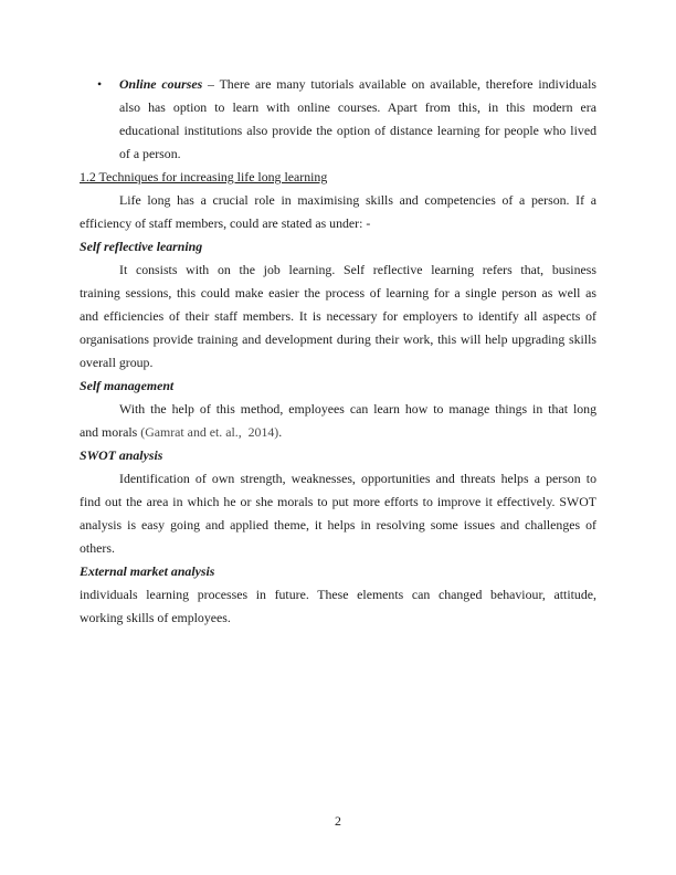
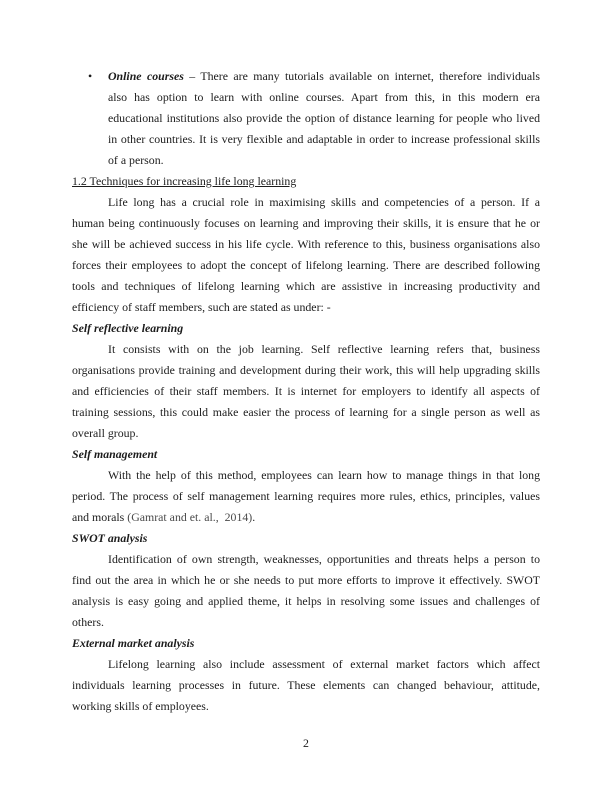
  •
- Online courses – There are many tutorials available on available, therefore individuals
+ Online courses – There are many tutorials available on internet, therefore individuals
  also has option to learn with online courses. Apart from this, in this modern era
  educational institutions also provide the option of distance learning for people who lived
+ in other countries. It is very flexible and adaptable in order to increase professional skills
  of a person.
  1.2 Techniques for increasing life long learning
  Life long has a crucial role in maximising skills and competencies of a person. If a
+ human being continuously focuses on learning and improving their skills, it is ensure that he or
+ she will be achieved success in his life cycle. With reference to this, business organisations also
+ forces their employees to adopt the concept of lifelong learning. There are described following
+ tools and techniques of lifelong learning which are assistive in increasing productivity and
- efficiency of staff members, could are stated as under: -
+ efficiency of staff members, such are stated as under: -
  Self reflective learning
  It consists with on the job learning. Self reflective learning refers that, business
- training sessions, this could make easier the process of learning for a single person as well as
+ organisations provide training and development during their work, this will help upgrading skills
- and efficiencies of their staff members. It is necessary for employers to identify all aspects of
+ and efficiencies of their staff members. It is internet for employers to identify all aspects of
- organisations provide training and development during their work, this will help upgrading skills
+ training sessions, this could make easier the process of learning for a single person as well as
  overall group.
  Self management
  With the help of this method, employees can learn how to manage things in that long
+ period. The process of self management learning requires more rules, ethics, principles, values
  and morals (Gamrat and et. al., 2014).
  SWOT analysis
  Identification of own strength, weaknesses, opportunities and threats helps a person to
- find out the area in which he or she morals to put more efforts to improve it effectively. SWOT
+ find out the area in which he or she needs to put more efforts to improve it effectively. SWOT
  analysis is easy going and applied theme, it helps in resolving some issues and challenges of
  others.
  External market analysis
+ Lifelong learning also include assessment of external market factors which affect
  individuals learning processes in future. These elements can changed behaviour, attitude,
  working skills of employees.
  2
